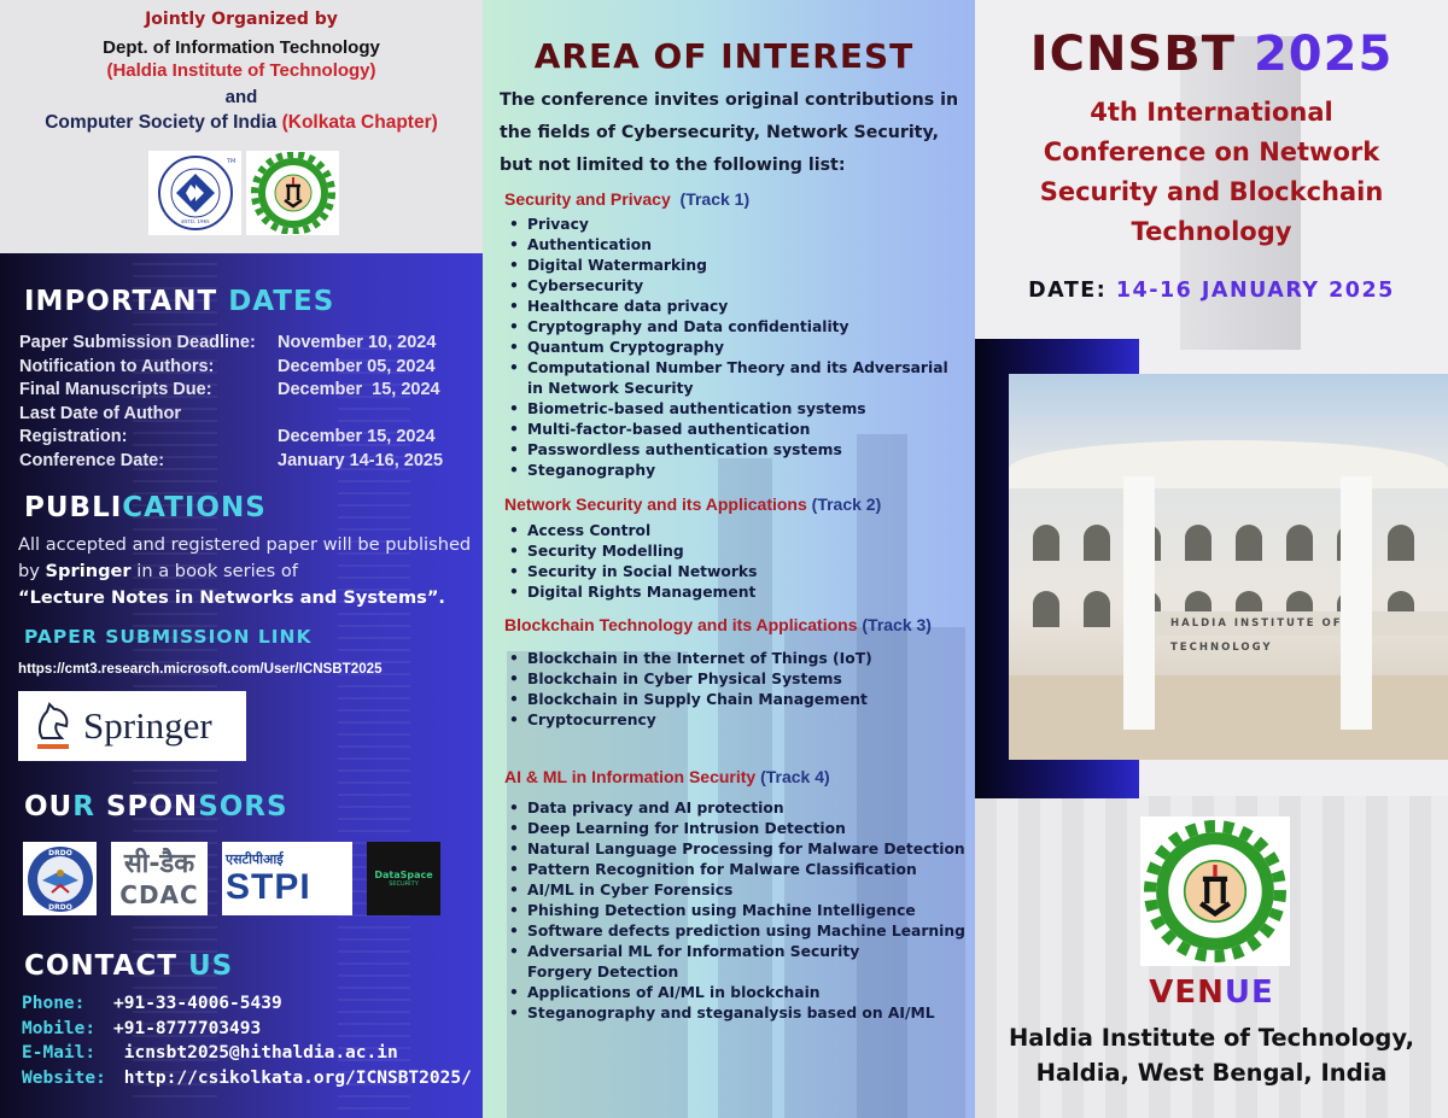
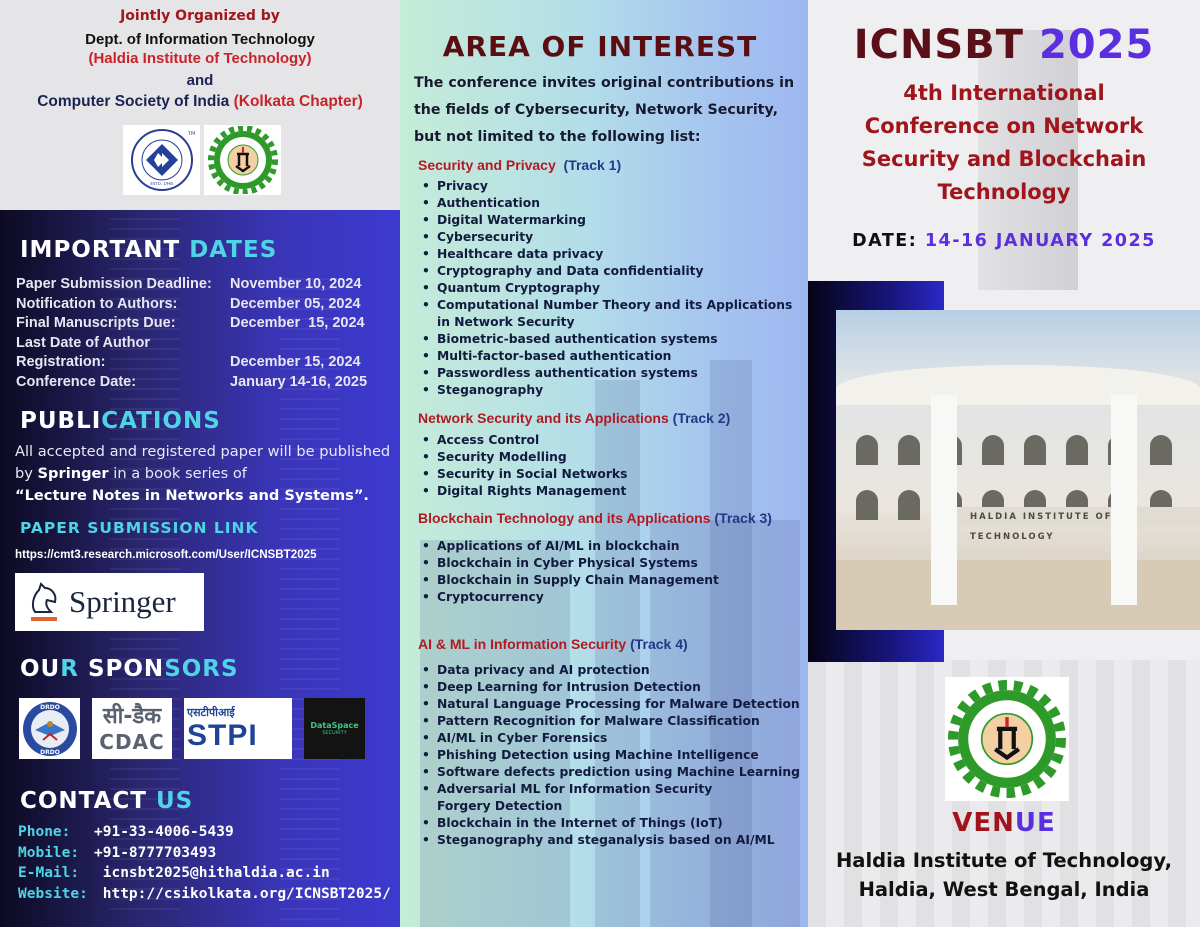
  Jointly Organized by
  Dept. of Information Technology
  (Haldia Institute of Technology)
  and
  Computer Society of India (Kolkata Chapter)
  IMPORTANT DATES
  Paper Submission Deadline:
  November 10, 2024
  Notification to Authors:
  December 05, 2024
  Final Manuscripts Due:
  December 15, 2024
  Last Date of Author
  Registration:
  December 15, 2024
  Conference Date:
  January 14-16, 2025
  PUBLICATIONS
  All accepted and registered paper will be published by Springer in a book series of
  “Lecture Notes in Networks and Systems”.
  PAPER SUBMISSION LINK
  https://cmt3.research.microsoft.com/User/ICNSBT2025
  Springer
  OUR SPONSORS
  सी-डैक
  CDAC
  एसटीपीआई
  STPI
  DataSpace
  CONTACT US
  Phone:
  +91-33-4006-5439
  Mobile:
  +91-8777703493
  E-Mail:
  icnsbt2025@hithaldia.ac.in
  Website:
  http://csikolkata.org/ICNSBT2025/
  AREA OF INTEREST
  The conference invites original contributions in the fields of Cybersecurity, Network Security, but not limited to the following list:
  Security and Privacy (Track 1)
  Privacy
  Authentication
  Digital Watermarking
  Cybersecurity
  Healthcare data privacy
  Cryptography and Data confidentiality
  Quantum Cryptography
- Computational Number Theory and its Adversarial
+ Computational Number Theory and its Applications
  in Network Security
  Biometric-based authentication systems
  Multi-factor-based authentication
  Passwordless authentication systems
  Steganography
  Network Security and its Applications (Track 2)
  Access Control
  Security Modelling
  Security in Social Networks
  Digital Rights Management
  Blockchain Technology and its Applications (Track 3)
- Blockchain in the Internet of Things (IoT)
+ Applications of AI/ML in blockchain
  Blockchain in Cyber Physical Systems
  Blockchain in Supply Chain Management
  Cryptocurrency
  AI & ML in Information Security (Track 4)
  Data privacy and AI protection
  Deep Learning for Intrusion Detection
  Natural Language Processing for Malware Detection
  Pattern Recognition for Malware Classification
  AI/ML in Cyber Forensics
  Phishing Detection using Machine Intelligence
  Software defects prediction using Machine Learning
  Adversarial ML for Information Security
  Forgery Detection
- Applications of AI/ML in blockchain
+ Blockchain in the Internet of Things (IoT)
  Steganography and steganalysis based on AI/ML
  ICNSBT 2025
  4th International
  Conference on Network
  Security and Blockchain
  Technology
  DATE: 14-16 JANUARY 2025
  HALDIA INSTITUTE OF TECHNOLOGY
  VENUE
  Haldia Institute of Technology,
  Haldia, West Bengal, India
